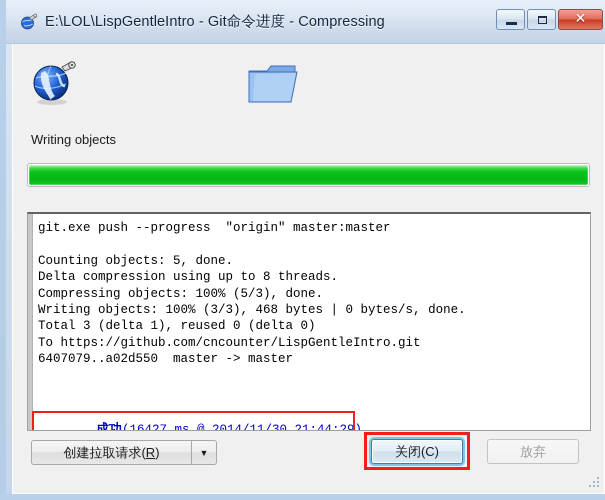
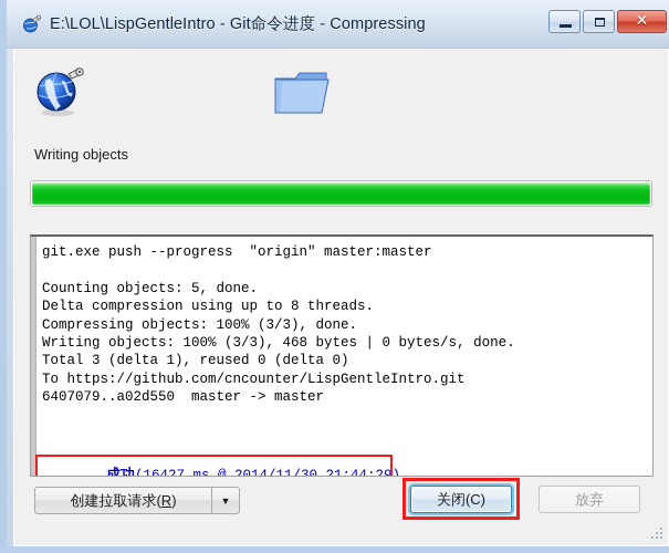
  E:\LOL\LispGentleIntro - Git命令进度 - Compressing
  ✕
  Writing objects
  git.exe push --progress "origin" master:master
  Counting objects: 5, done.
  Delta compression using up to 8 threads.
- Compressing objects: 100% (5/3), done.
+ Compressing objects: 100% (3/3), done.
  Writing objects: 100% (3/3), 468 bytes | 0 bytes/s, done.
  Total 3 (delta 1), reused 0 (delta 0)
  To https://github.com/cncounter/LispGentleIntro.git
  6407079..a02d550 master -> master
  创建拉取请求(
  R
  )
  ▼
  关闭(C)
  放弃
